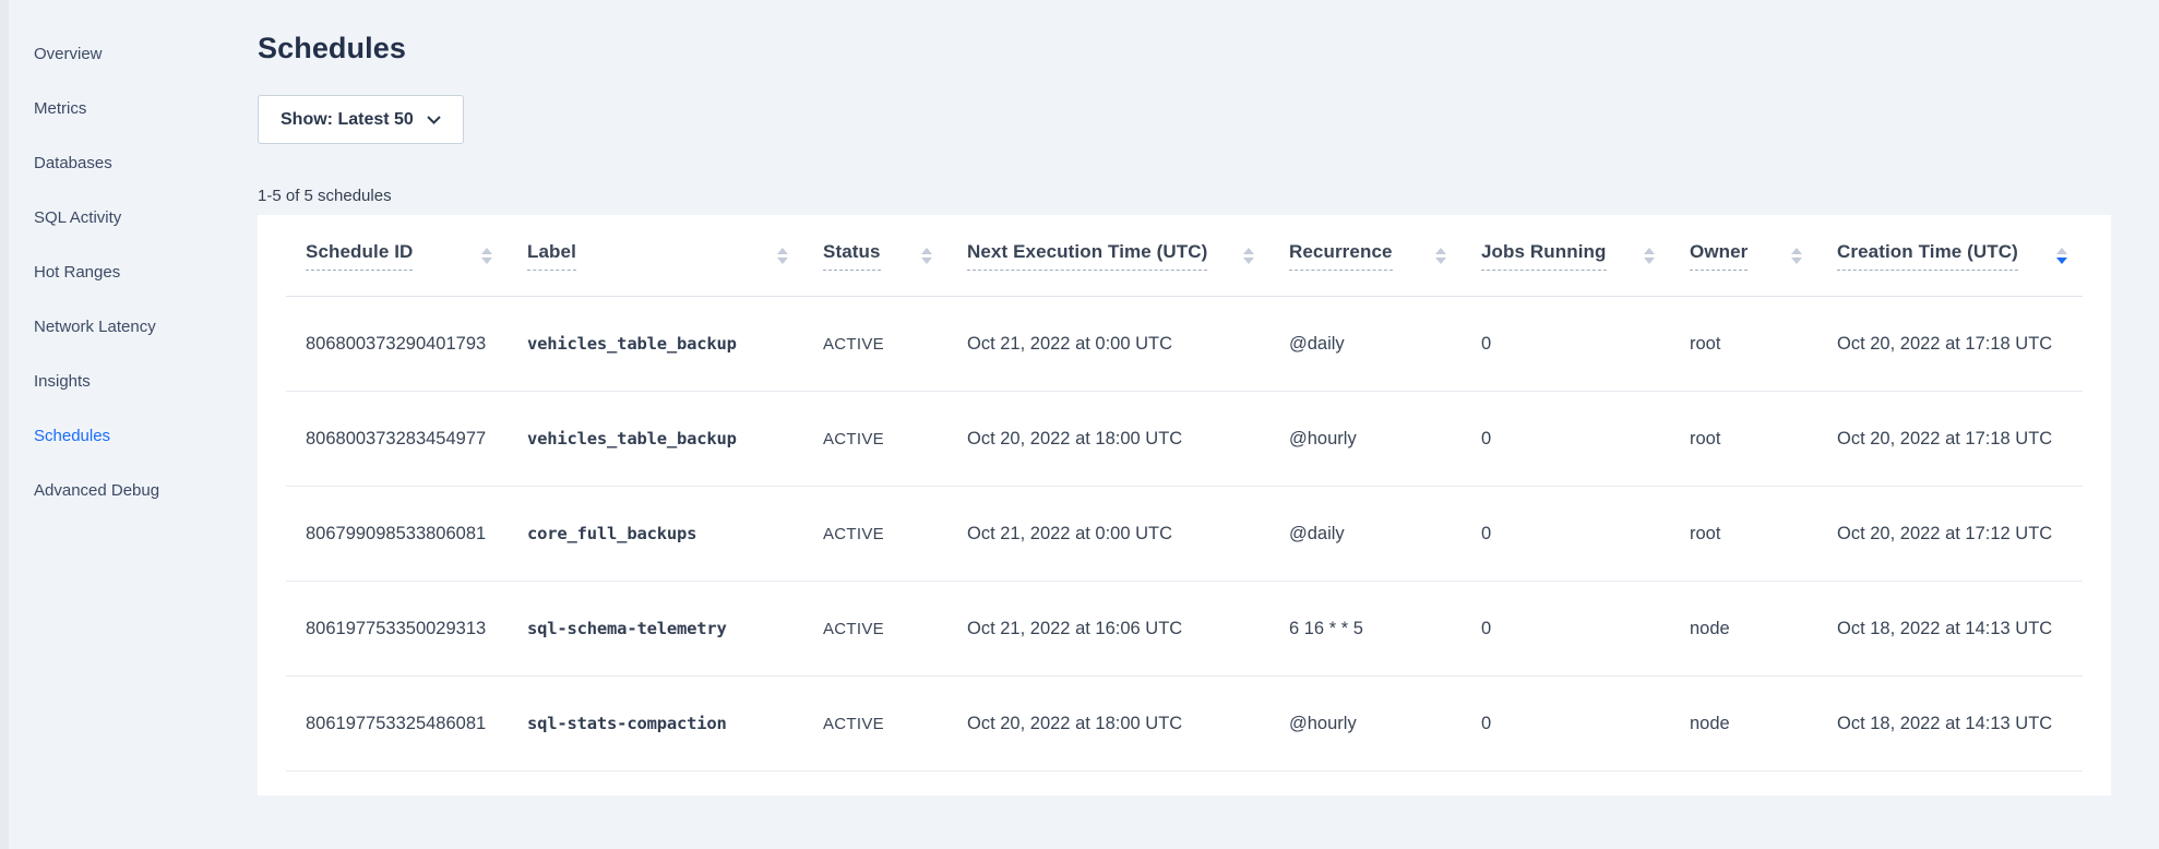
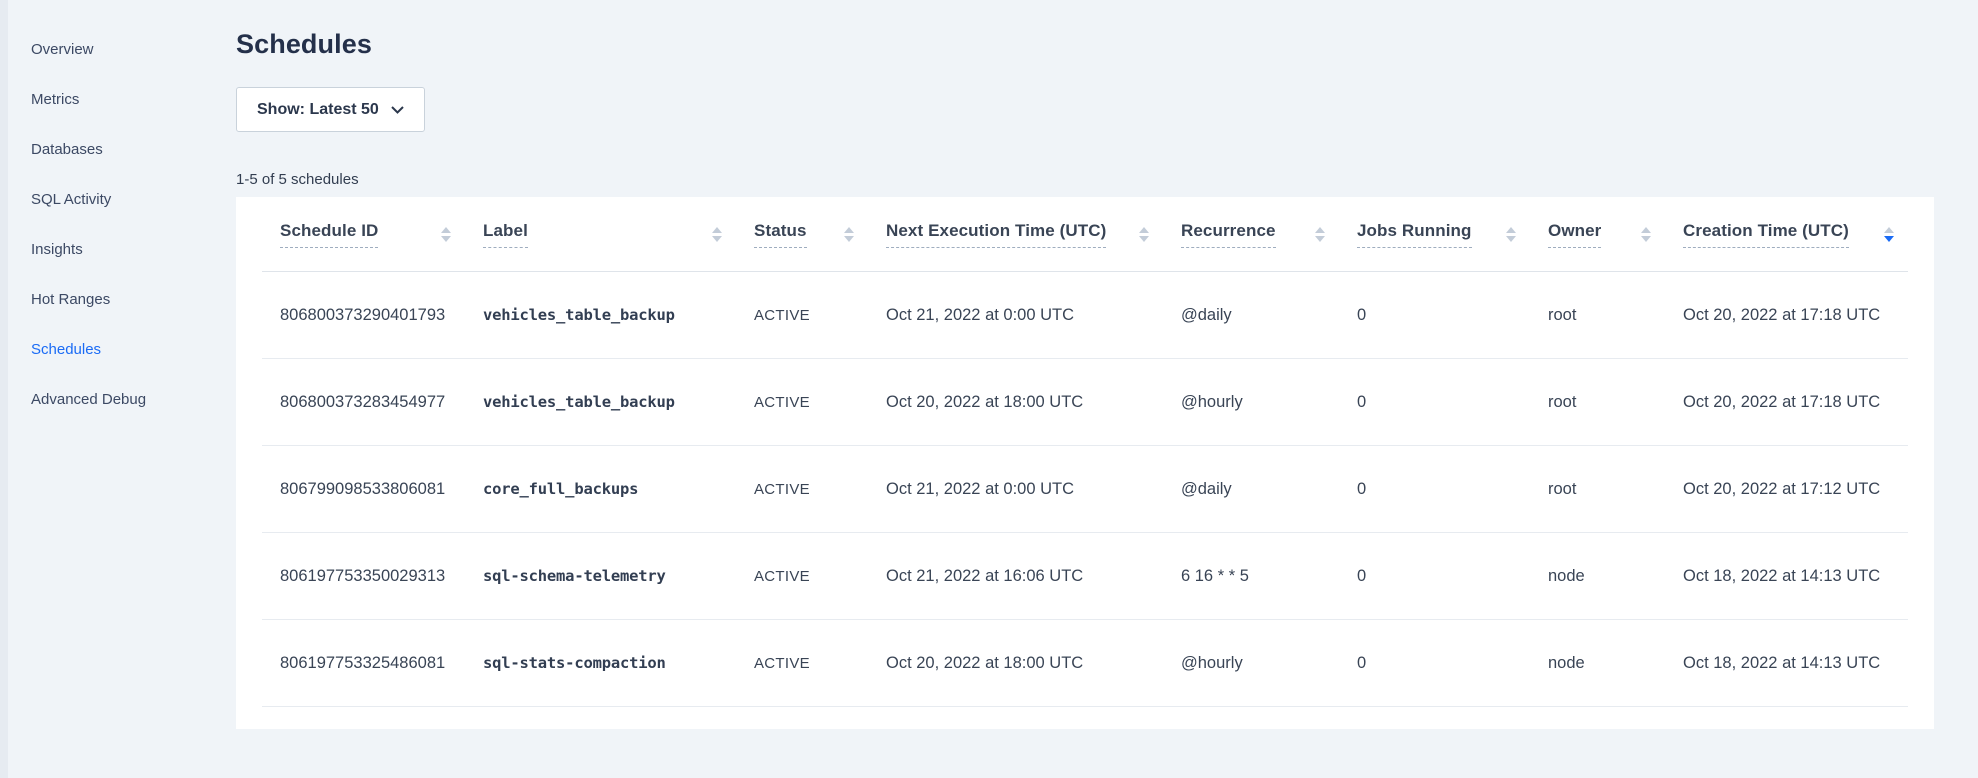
  Overview
  Metrics
  Databases
  SQL Activity
- Hot Ranges
+ Insights
- Network Latency
- Insights
+ Hot Ranges
  Schedules
  Advanced Debug
  Schedules
  Show: Latest 50
  1-5 of 5 schedules
  Schedule ID
  Label
  Status
  Next Execution Time (UTC)
  Recurrence
  Jobs Running
  Owner
  Creation Time (UTC)
  806800373290401793
  vehicles_table_backup
  ACTIVE
  Oct 21, 2022 at 0:00 UTC
  @daily
  0
  root
  Oct 20, 2022 at 17:18 UTC
  806800373283454977
  vehicles_table_backup
  ACTIVE
  Oct 20, 2022 at 18:00 UTC
  @hourly
  0
  root
  Oct 20, 2022 at 17:18 UTC
  806799098533806081
  core_full_backups
  ACTIVE
  Oct 21, 2022 at 0:00 UTC
  @daily
  0
  root
  Oct 20, 2022 at 17:12 UTC
  806197753350029313
  sql-schema-telemetry
  ACTIVE
  Oct 21, 2022 at 16:06 UTC
  6 16 * * 5
  0
  node
  Oct 18, 2022 at 14:13 UTC
  806197753325486081
  sql-stats-compaction
  ACTIVE
  Oct 20, 2022 at 18:00 UTC
  @hourly
  0
  node
  Oct 18, 2022 at 14:13 UTC
